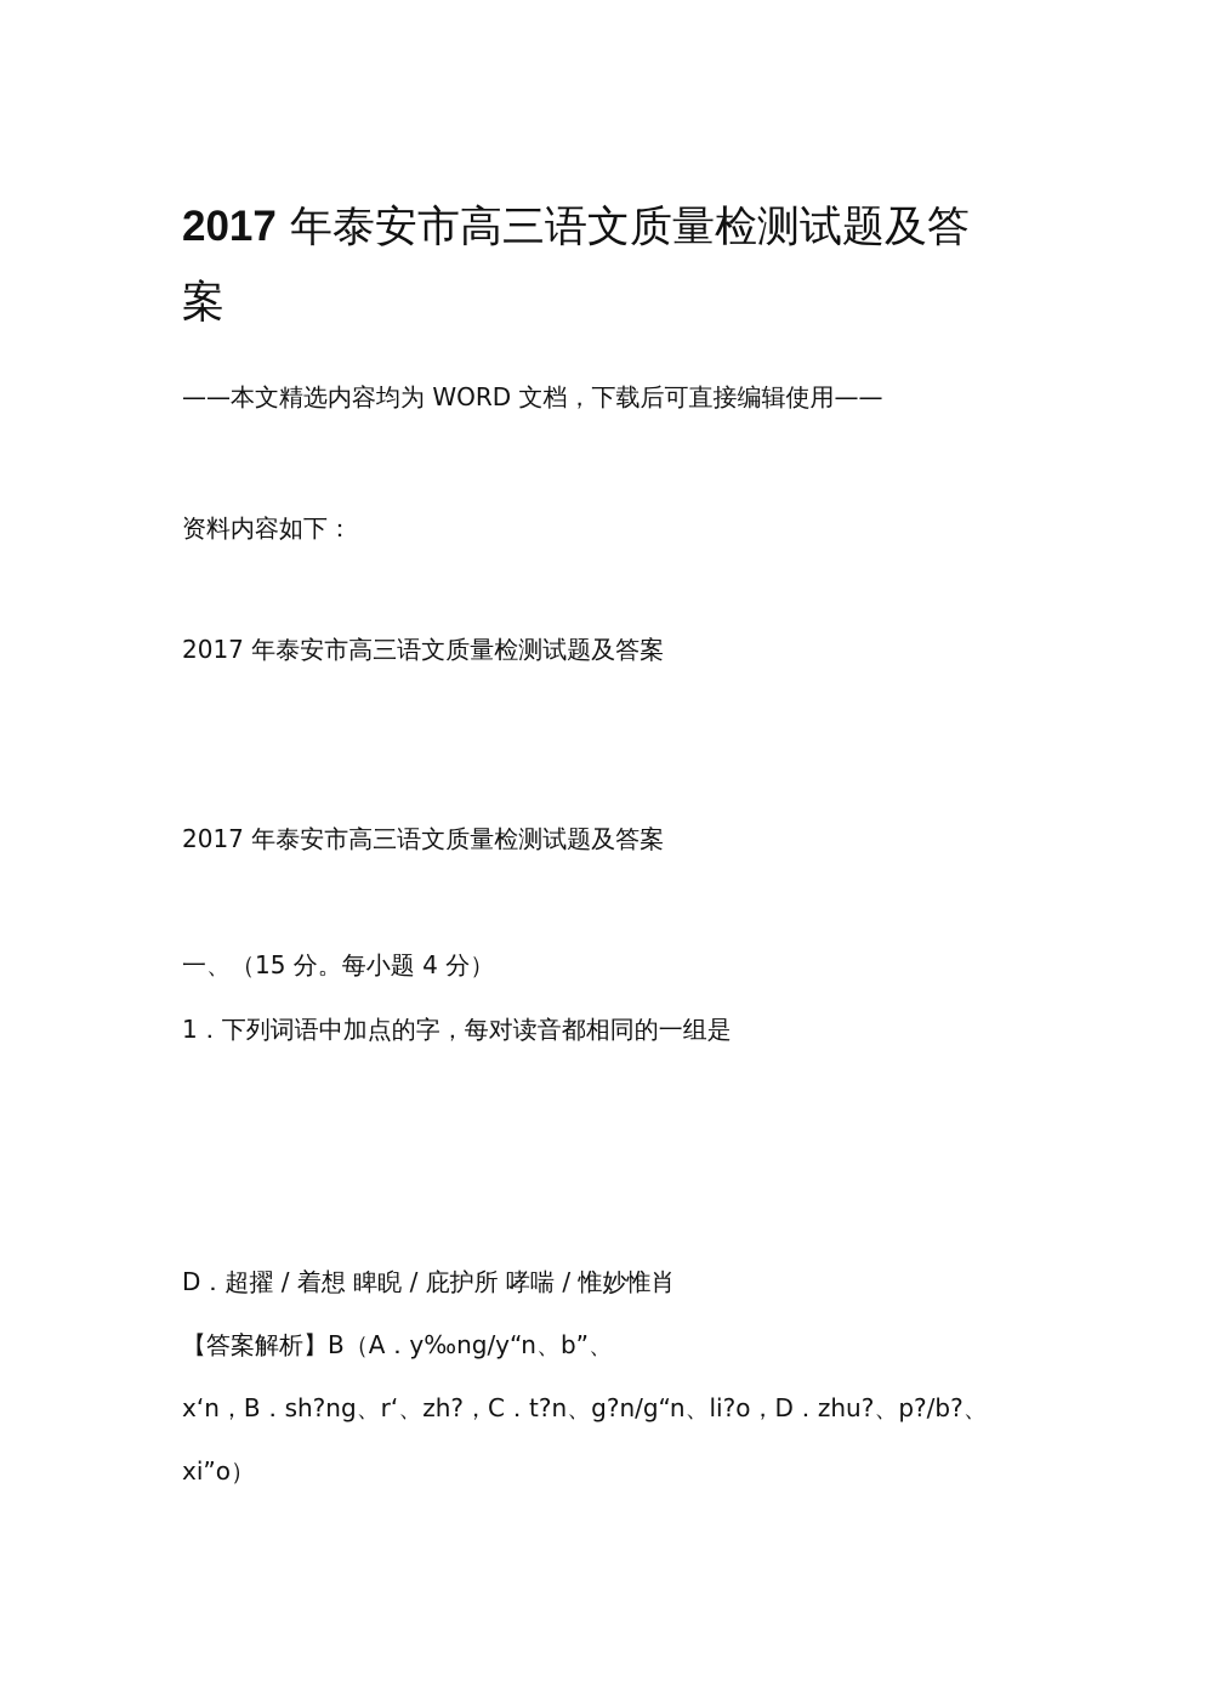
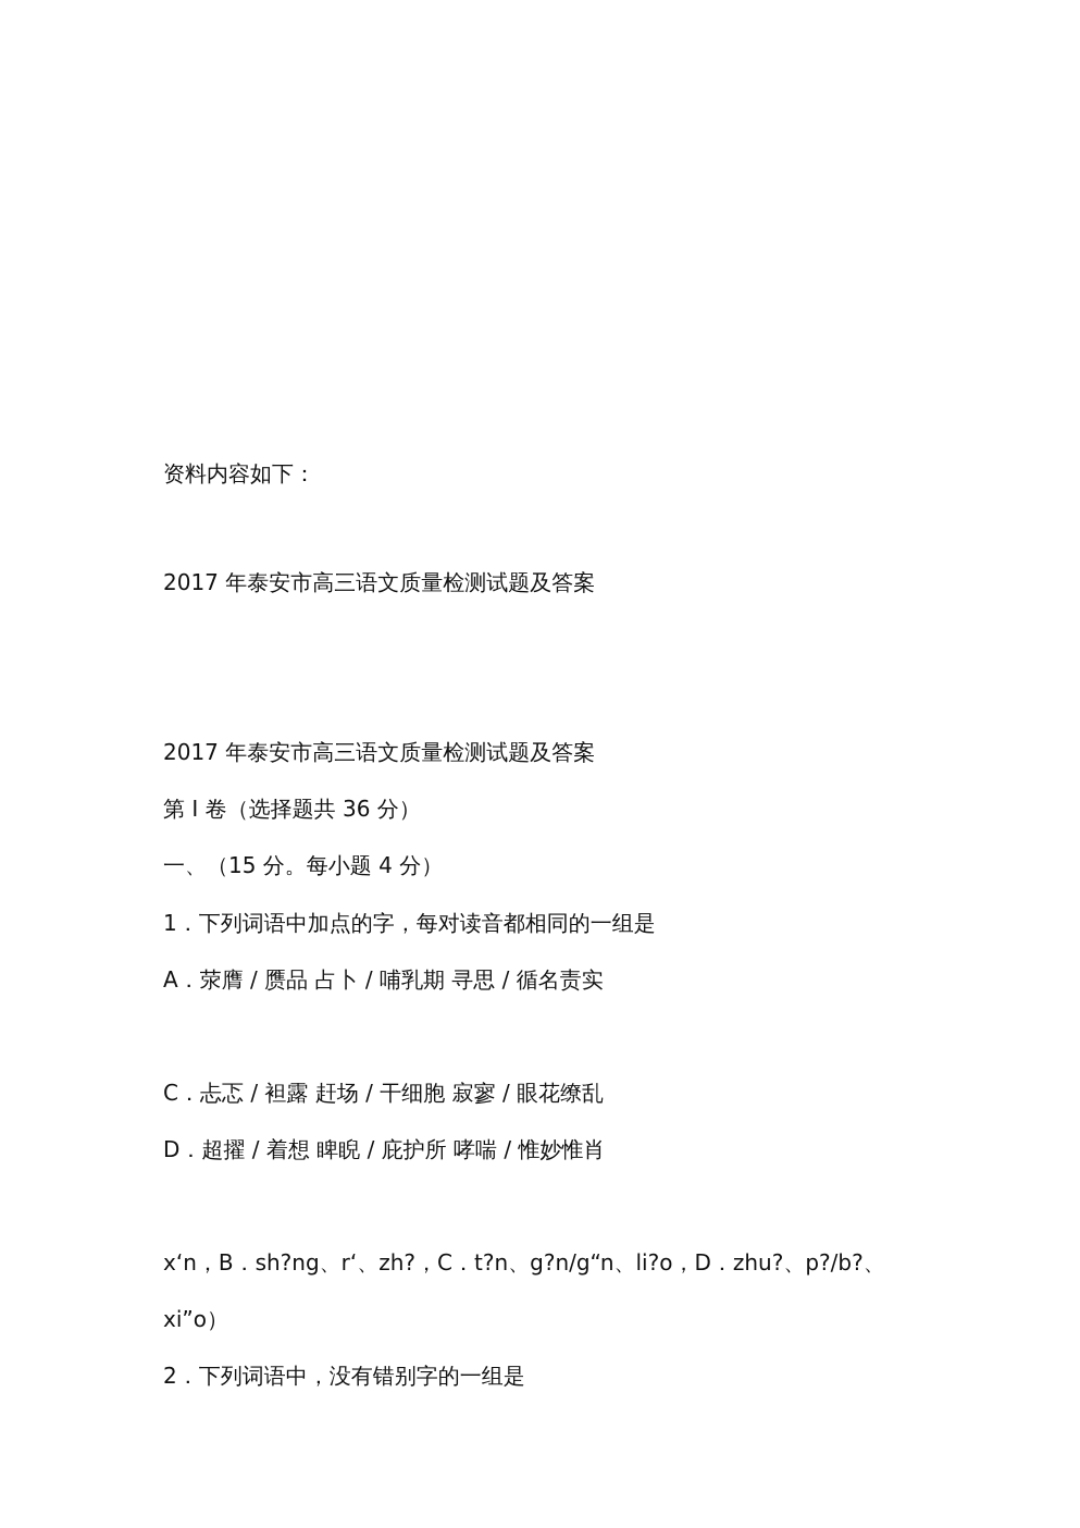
- 2017 年泰安市高三语文质量检测试题及答
- 案
- ——本文精选内容均为 WORD 文档，下载后可直接编辑使用——
  资料内容如下：
  2017 年泰安市高三语文质量检测试题及答案
  2017 年泰安市高三语文质量检测试题及答案
+ 第 I 卷（选择题共 36 分）
  一、（15 分。每小题 4 分）
  1．下列词语中加点的字，每对读音都相同的一组是
+ A．荥膺 / 赝品 占卜 / 哺乳期 寻思 / 循名责实
+ C．忐忑 / 袒露 赶场 / 干细胞 寂寥 / 眼花缭乱
  D．超擢 / 着想 睥睨 / 庇护所 哮喘 / 惟妙惟肖
- 【答案解析】B（A．y‰ng/y“n、b”、
  x‘n，B．sh?ng、r‘、zh?，C．t?n、g?n/g“n、li?o，D．zhu?、p?/b?、
  xi”o）
+ 2．下列词语中，没有错别字的一组是
